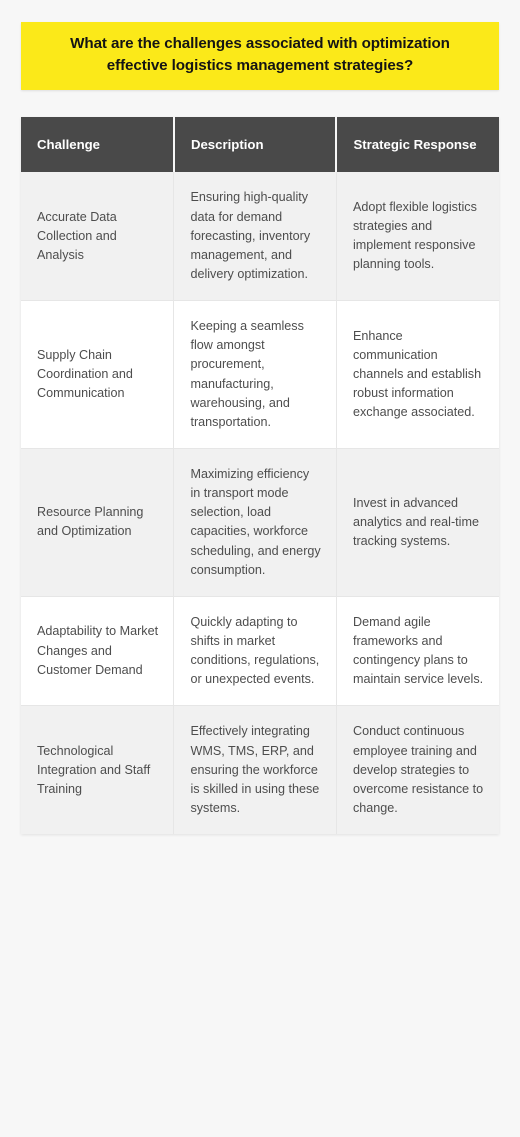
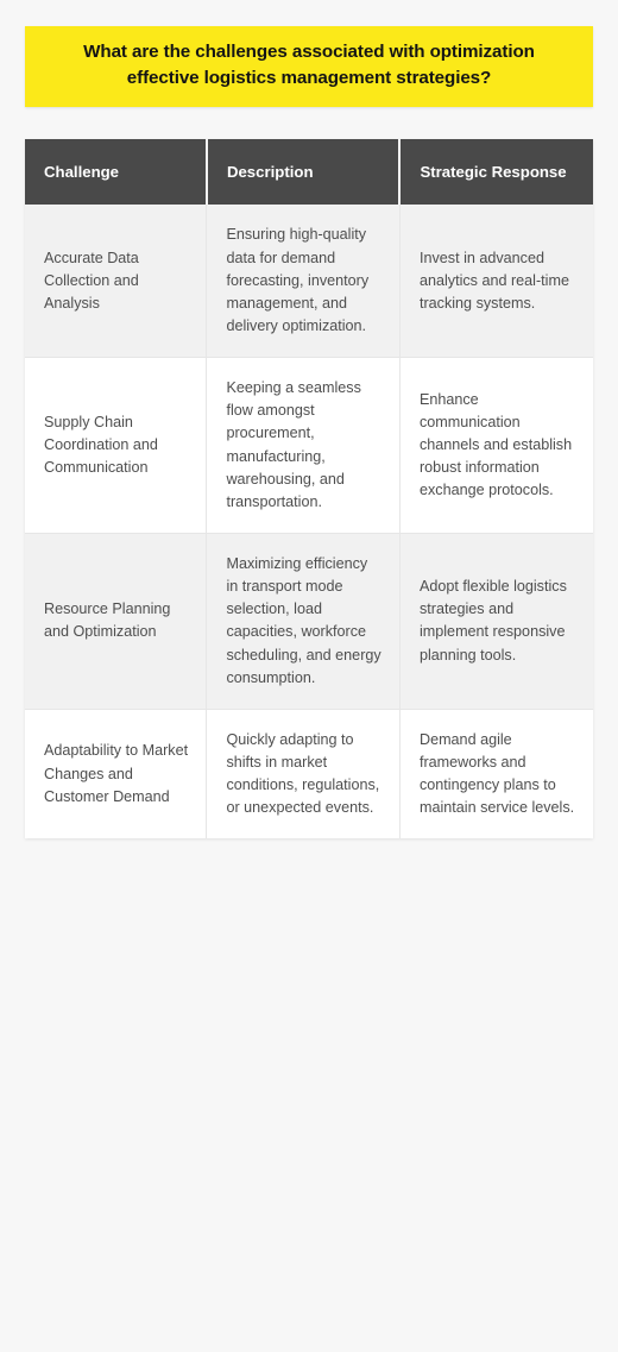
  What are the challenges associated with optimization effective logistics management strategies?
  Challenge	Description	Strategic Response
- Accurate Data Collection and Analysis	Ensuring high-quality data for demand forecasting, inventory management, and delivery optimization.	Adopt flexible logistics strategies and implement responsive planning tools.
+ Accurate Data Collection and Analysis	Ensuring high-quality data for demand forecasting, inventory management, and delivery optimization.	Invest in advanced analytics and real-time tracking systems.
- Supply Chain Coordination and Communication	Keeping a seamless flow amongst procurement, manufacturing, warehousing, and transportation.	Enhance communication channels and establish robust information exchange associated.
+ Supply Chain Coordination and Communication	Keeping a seamless flow amongst procurement, manufacturing, warehousing, and transportation.	Enhance communication channels and establish robust information exchange protocols.
- Resource Planning and Optimization	Maximizing efficiency in transport mode selection, load capacities, workforce scheduling, and energy consumption.	Invest in advanced analytics and real-time tracking systems.
+ Resource Planning and Optimization	Maximizing efficiency in transport mode selection, load capacities, workforce scheduling, and energy consumption.	Adopt flexible logistics strategies and implement responsive planning tools.
  Adaptability to Market Changes and Customer Demand	Quickly adapting to shifts in market conditions, regulations, or unexpected events.	Demand agile frameworks and contingency plans to maintain service levels.
- Technological Integration and Staff Training	Effectively integrating WMS, TMS, ERP, and ensuring the workforce is skilled in using these systems.	Conduct continuous employee training and develop strategies to overcome resistance to change.
